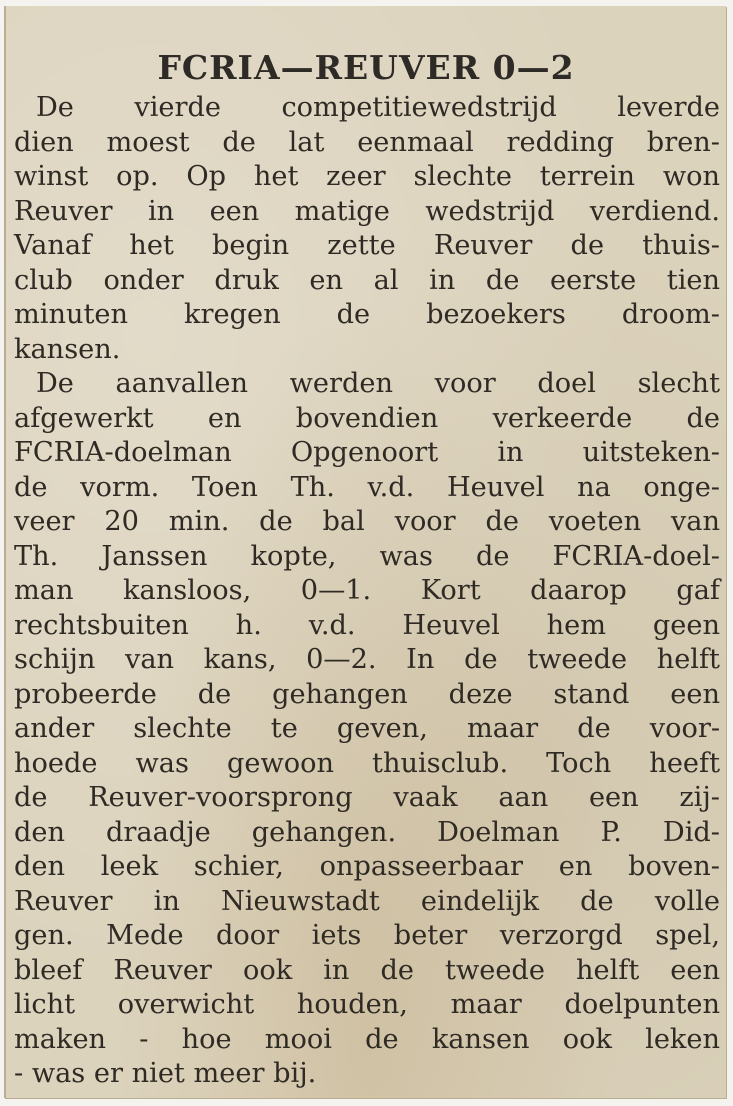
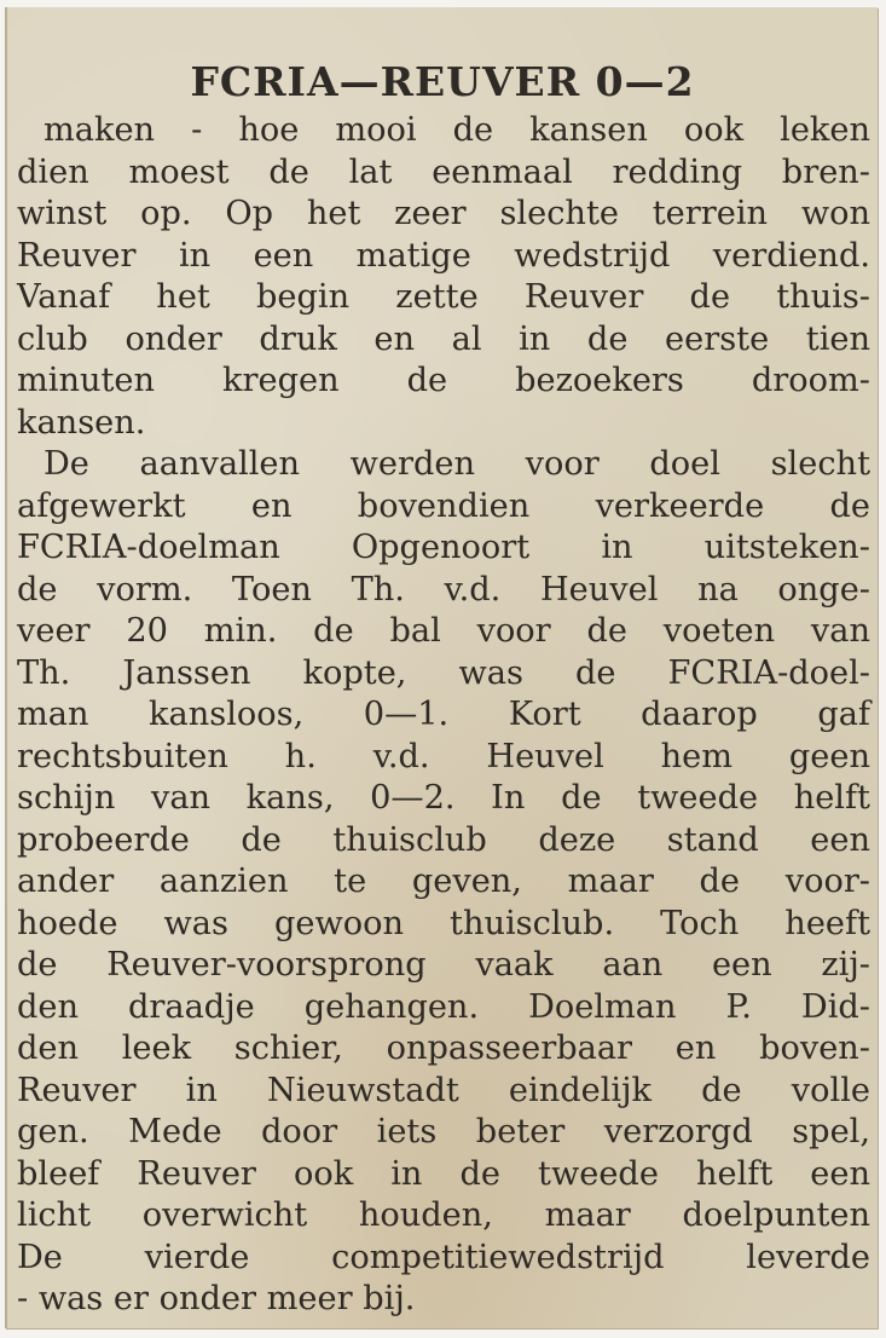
  FCRIA—REUVER 0—2
- De vierde competitiewedstrijd leverde
+ maken - hoe mooi de kansen ook leken
  dien moest de lat eenmaal redding bren-
  winst op. Op het zeer slechte terrein won
  Reuver in een matige wedstrijd verdiend.
  Vanaf het begin zette Reuver de thuis-
  club onder druk en al in de eerste tien
  minuten kregen de bezoekers droom-
  kansen.
  De aanvallen werden voor doel slecht
  afgewerkt en bovendien verkeerde de
  FCRIA-doelman Opgenoort in uitsteken-
  de vorm. Toen Th. v.d. Heuvel na onge-
  veer 20 min. de bal voor de voeten van
  Th. Janssen kopte, was de FCRIA-doel-
  man kansloos, 0—1. Kort daarop gaf
  rechtsbuiten h. v.d. Heuvel hem geen
  schijn van kans, 0—2. In de tweede helft
- probeerde de gehangen deze stand een
+ probeerde de thuisclub deze stand een
- ander slechte te geven, maar de voor-
+ ander aanzien te geven, maar de voor-
  hoede was gewoon thuisclub. Toch heeft
  de Reuver-voorsprong vaak aan een zij-
  den draadje gehangen. Doelman P. Did-
  den leek schier, onpasseerbaar en boven-
  Reuver in Nieuwstadt eindelijk de volle
  gen. Mede door iets beter verzorgd spel,
  bleef Reuver ook in de tweede helft een
  licht overwicht houden, maar doelpunten
- maken - hoe mooi de kansen ook leken
+ De vierde competitiewedstrijd leverde
- - was er niet meer bij.
+ - was er onder meer bij.
